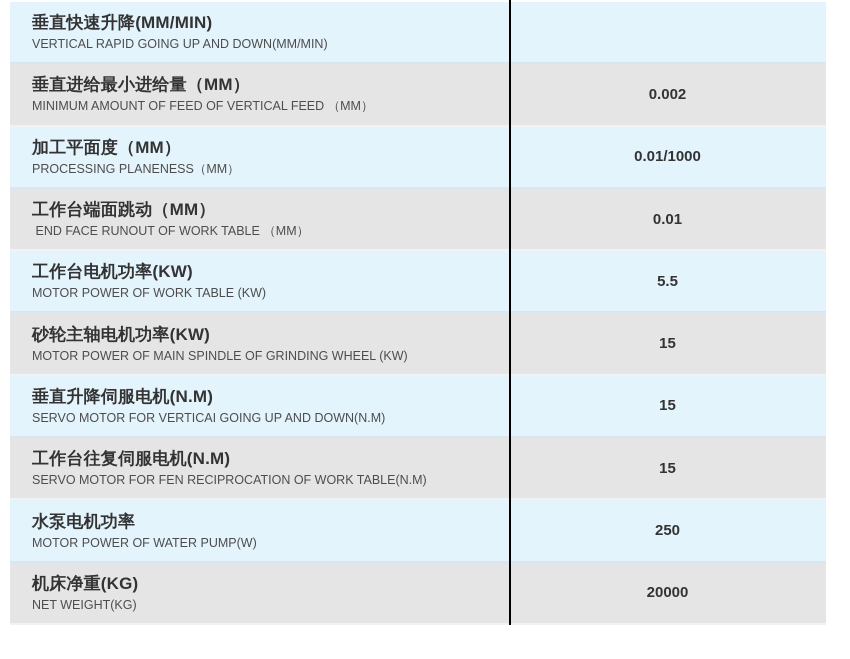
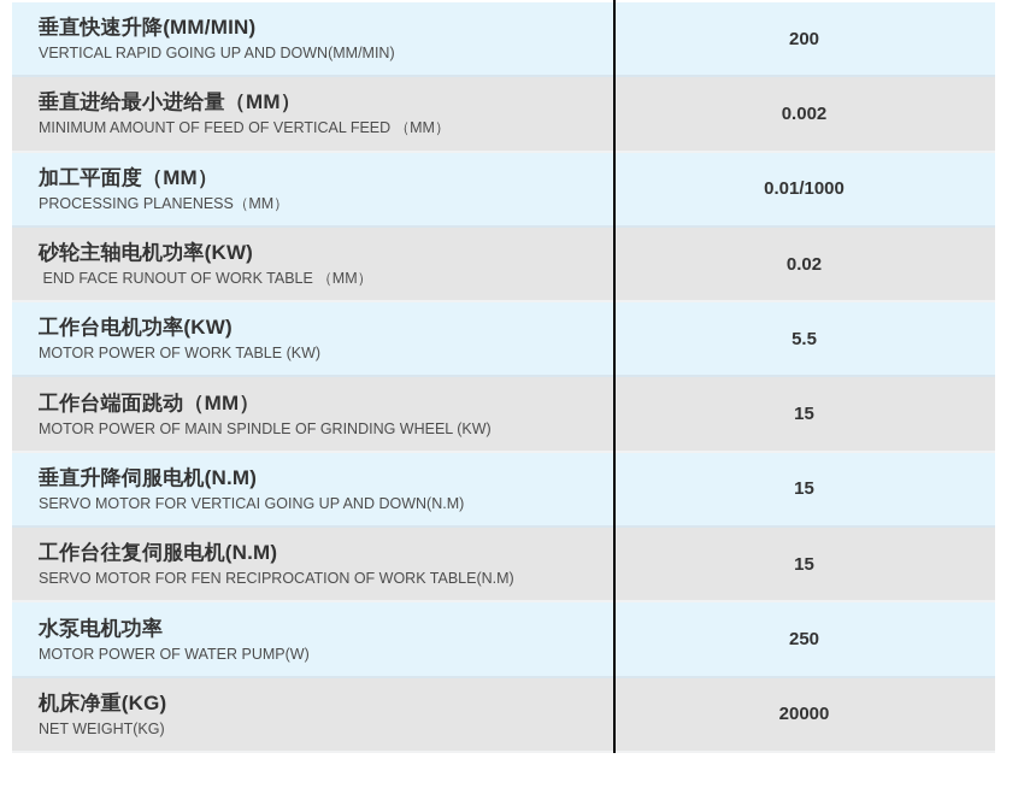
  垂直快速升降(MM/MIN)
  VERTICAL RAPID GOING UP AND DOWN(MM/MIN)
+ 200
  垂直进给最小进给量（MM）
  MINIMUM AMOUNT OF FEED OF VERTICAL FEED （MM）
  0.002
  加工平面度（MM）
  PROCESSING PLANENESS（MM）
  0.01/1000
- 工作台端面跳动（MM）
+ 砂轮主轴电机功率(KW)
  END FACE RUNOUT OF WORK TABLE （MM）
- 0.01
+ 0.02
  工作台电机功率(KW)
  MOTOR POWER OF WORK TABLE (KW)
  5.5
- 砂轮主轴电机功率(KW)
+ 工作台端面跳动（MM）
  MOTOR POWER OF MAIN SPINDLE OF GRINDING WHEEL (KW)
  15
  垂直升降伺服电机(N.M)
  SERVO MOTOR FOR VERTICAI GOING UP AND DOWN(N.M)
  15
  工作台往复伺服电机(N.M)
  SERVO MOTOR FOR FEN RECIPROCATION OF WORK TABLE(N.M)
  15
  水泵电机功率
  MOTOR POWER OF WATER PUMP(W)
  250
  机床净重(KG)
  NET WEIGHT(KG)
  20000
